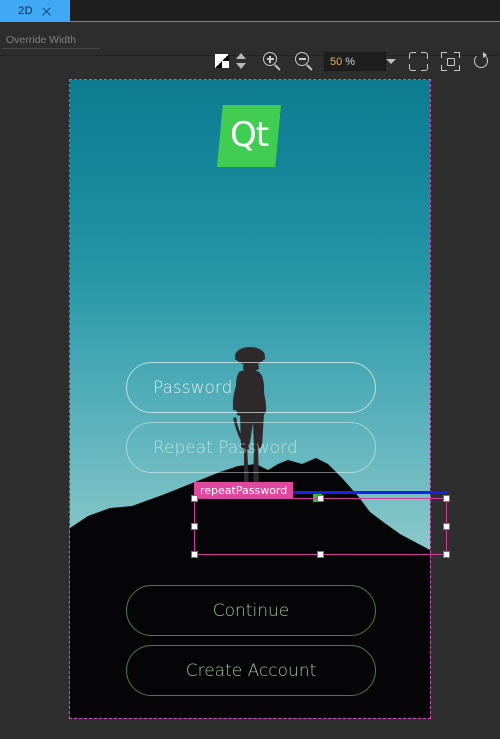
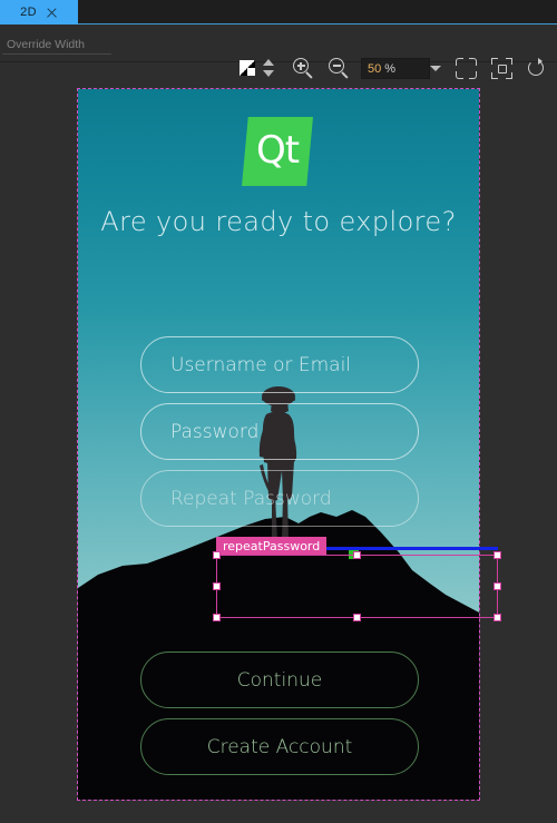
  2D
  Override Width
  50
  %
  Qt
+ Are you ready to explore?
+ Username or Email
  Password
  Repeat Password
  Continue
  Create Account
  repeatPassword
